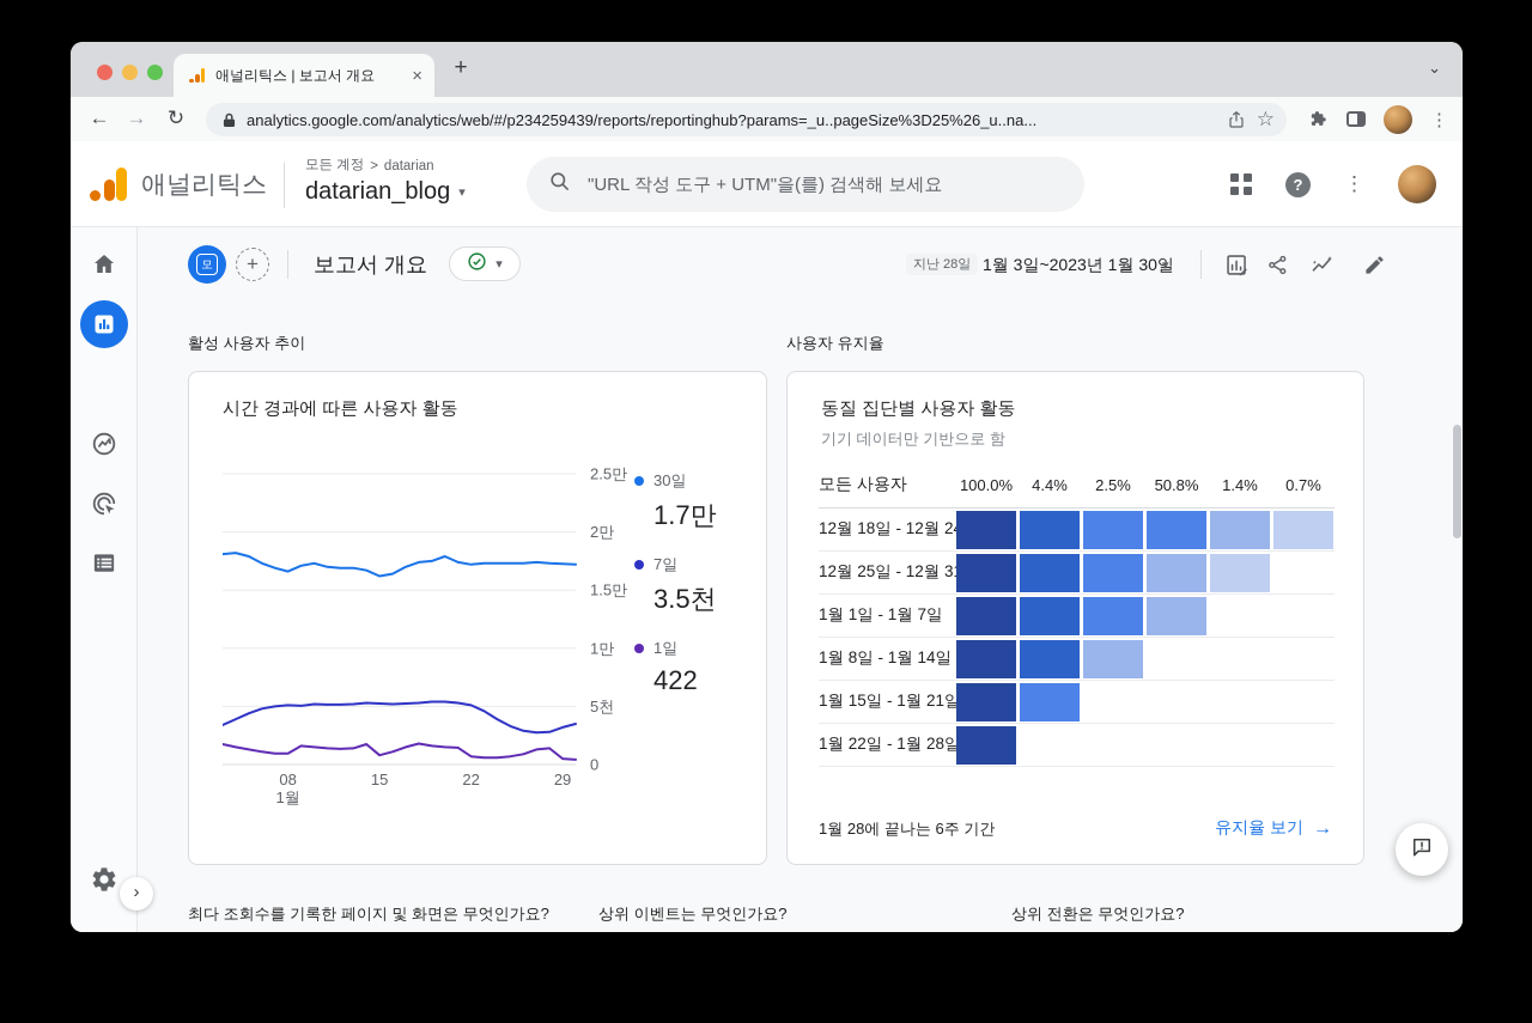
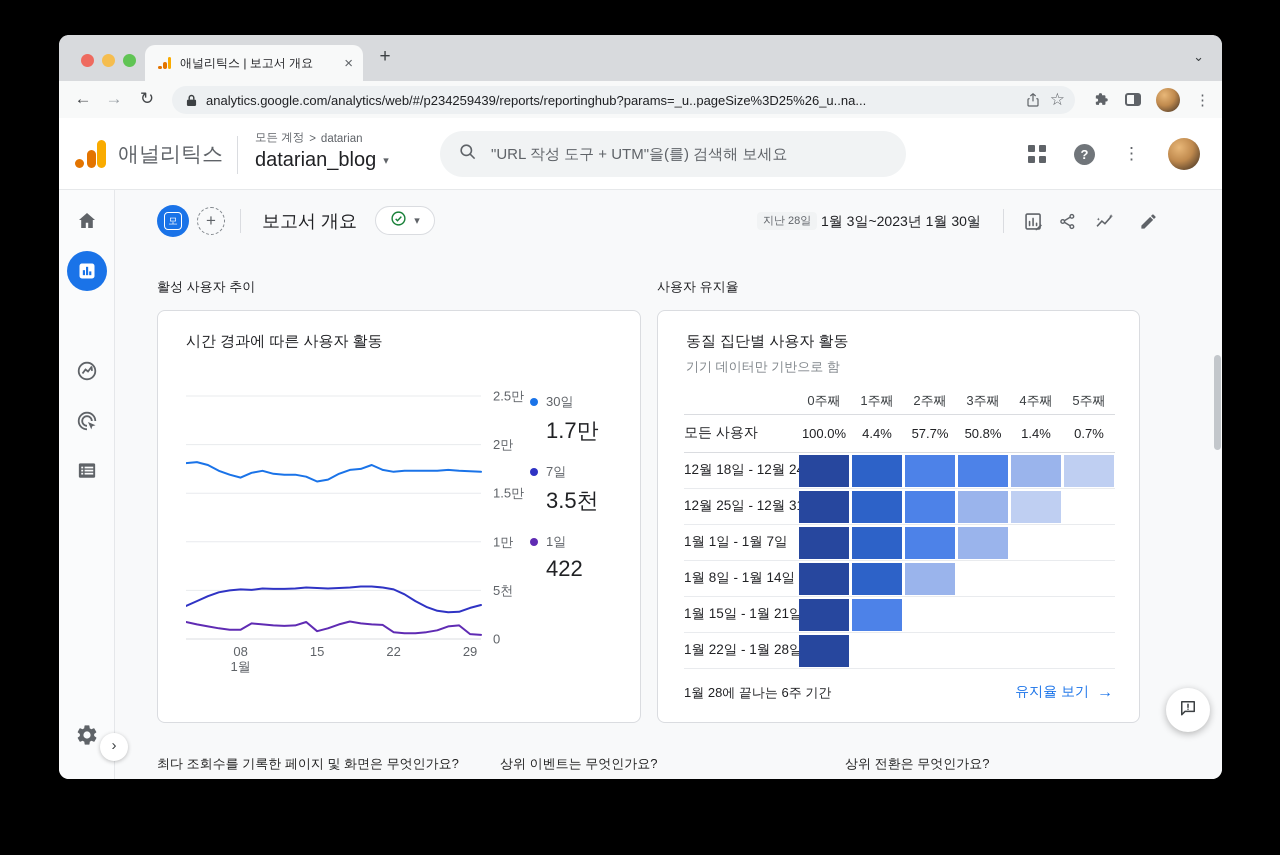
  애널리틱스 | 보고서 개요
  ×
  +
  ⌄
  ←
  →
  ↻
  analytics.google.com/analytics/web/#/p234259439/reports/reportinghub?params=_u..pageSize%3D25%26_u..na...
  ☆
  ⋮
  애널리틱스
  모든 계정
  >
  datarian
  datarian_blog
  ▾
  "URL 작성 도구 + UTM"을(를) 검색해 보세요
  ?
  ⋮
  ›
  모
  +
  보고서 개요
  ▾
  지난 28일
  1월 3일~2023년 1월 30일
  ▾
  활성 사용자 추이
  사용자 유지율
  시간 경과에 따른 사용자 활동
  0
  5천
  1만
  1.5만
  2만
  2.5만
  08
  1월
  15
  22
  29
  30일
  1.7만
  7일
  3.5천
  1일
  422
  동질 집단별 사용자 활동
  기기 데이터만 기반으로 함
+ 0주째
+ 1주째
+ 2주째
+ 3주째
+ 4주째
+ 5주째
  모든 사용자
  100.0%
  4.4%
- 2.5%
+ 57.7%
  50.8%
  1.4%
  0.7%
  12월 18일 - 12월 2
  12월 25일 - 12월 3
  1월 1일 - 1월 7일
  1월 8일 - 1월 14일
  1월 15일 - 1월 21일
  1월 22일 - 1월 28일
  1월 28에 끝나는 6주 기간
  유지율 보기
  →
  최다 조회수를 기록한 페이지 및 화면은 무엇인가요?
  상위 이벤트는 무엇인가요?
  상위 전환은 무엇인가요?
